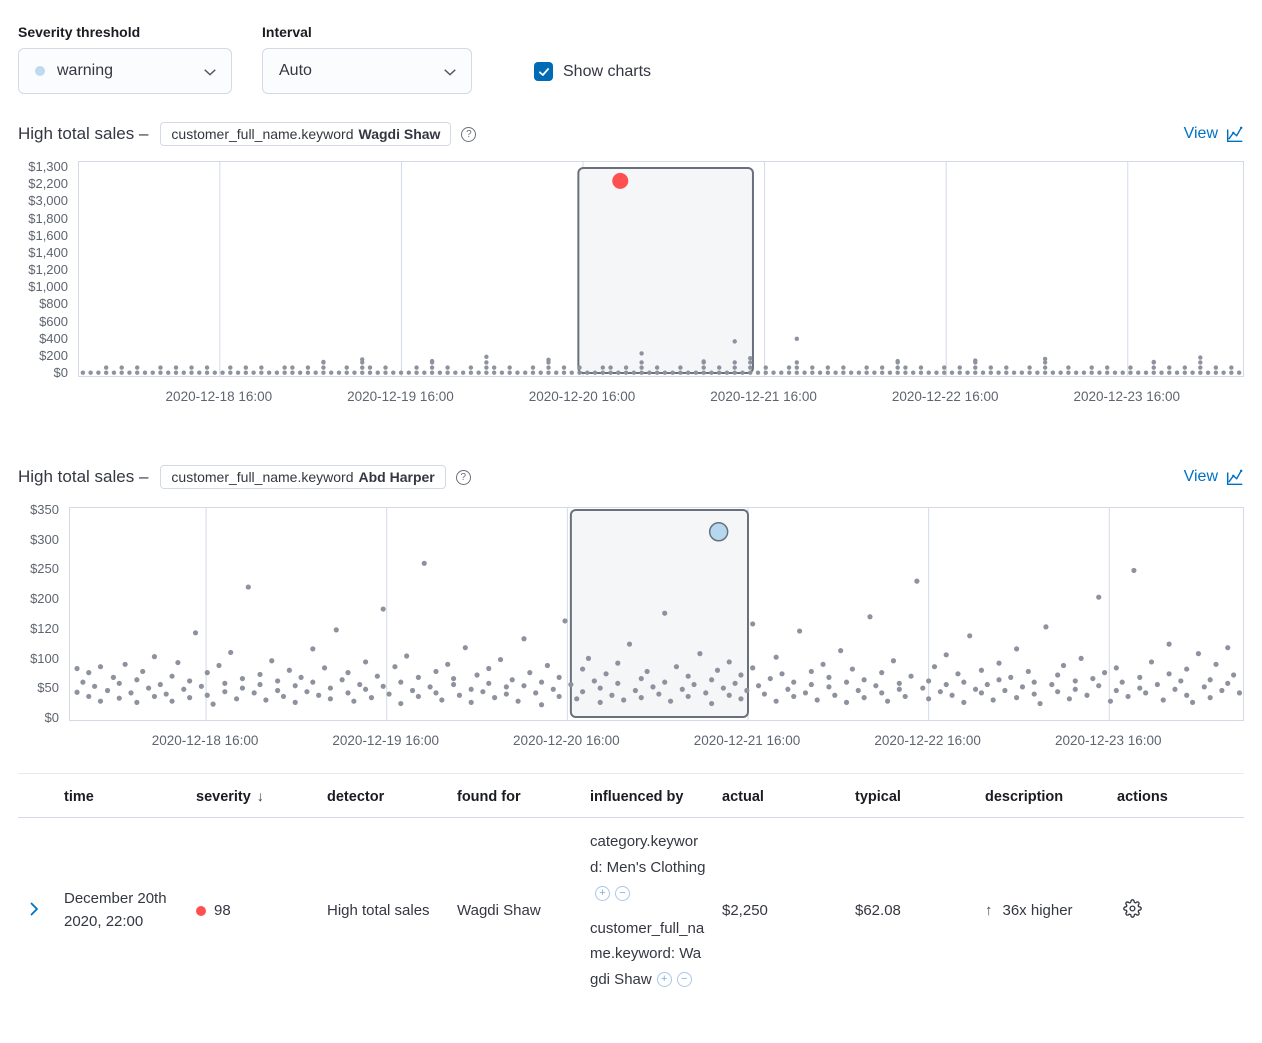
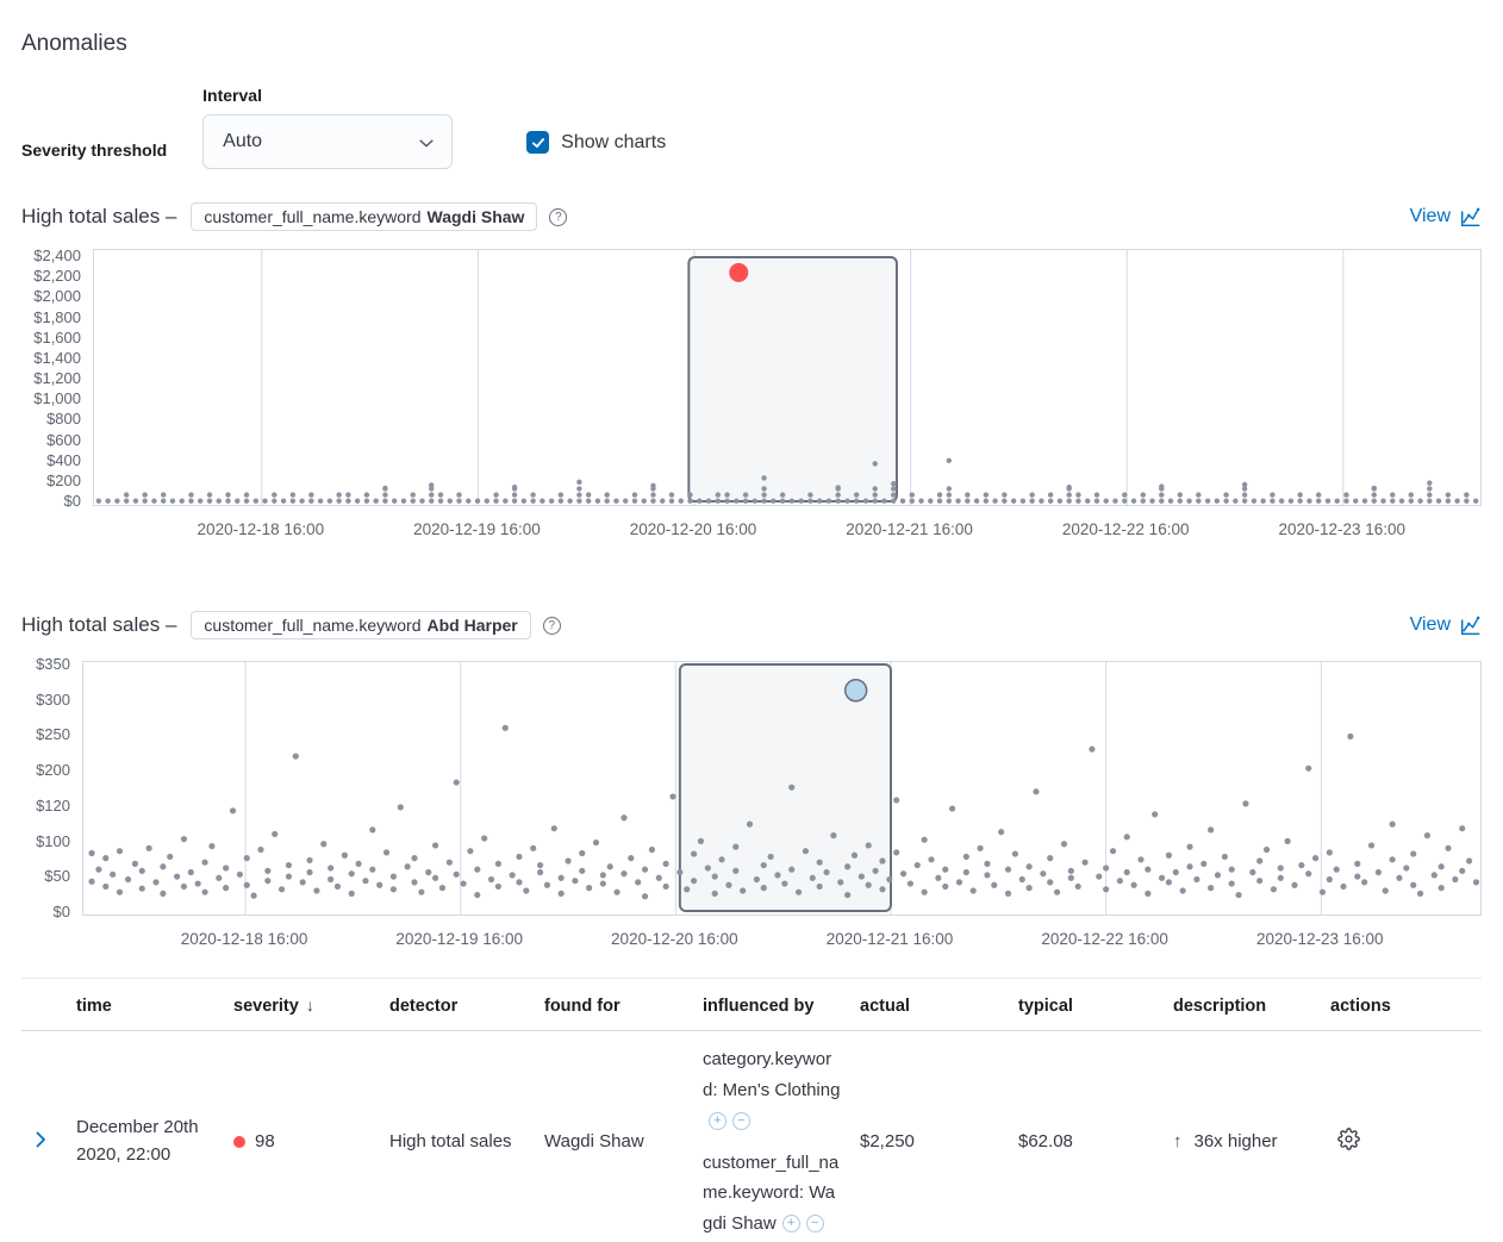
+ Anomalies
  Severity threshold
- warning
  Interval
  Auto
  Show charts
  High total sales –
  customer_full_name.keyword
  Wagdi Shaw
  ?
  View
- $1,300
+ $2,400
  $2,200
- $3,000
+ $2,000
  $1,800
  $1,600
  $1,400
  $1,200
  $1,000
  $800
  $600
  $400
  $200
  $0
  2020-12-18 16:00
  2020-12-19 16:00
  2020-12-20 16:00
  2020-12-21 16:00
  2020-12-22 16:00
  2020-12-23 16:00
  High total sales –
  customer_full_name.keyword
  Abd Harper
  ?
  View
  $350
  $300
  $250
  $200
  $120
  $100
  $50
  $0
  2020-12-18 16:00
  2020-12-19 16:00
  2020-12-20 16:00
  2020-12-21 16:00
  2020-12-22 16:00
  2020-12-23 16:00
  	time	severity ↓	detector	found for	influenced by	actual	typical	description	actions
  	December 20th 2020, 22:00	98	High total sales	Wagdi Shaw	category.keyword: Men's Clothing+ − customer_full_name.keyword: Wagdi Shaw + −	$2,250	$62.08	↑ 36x higher
